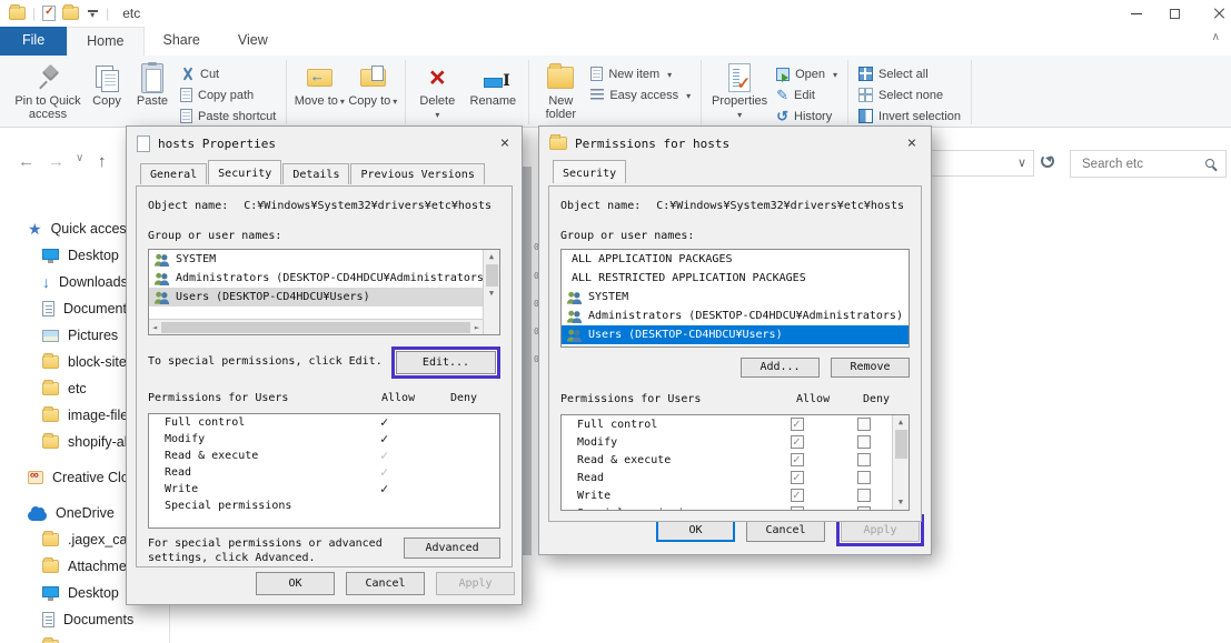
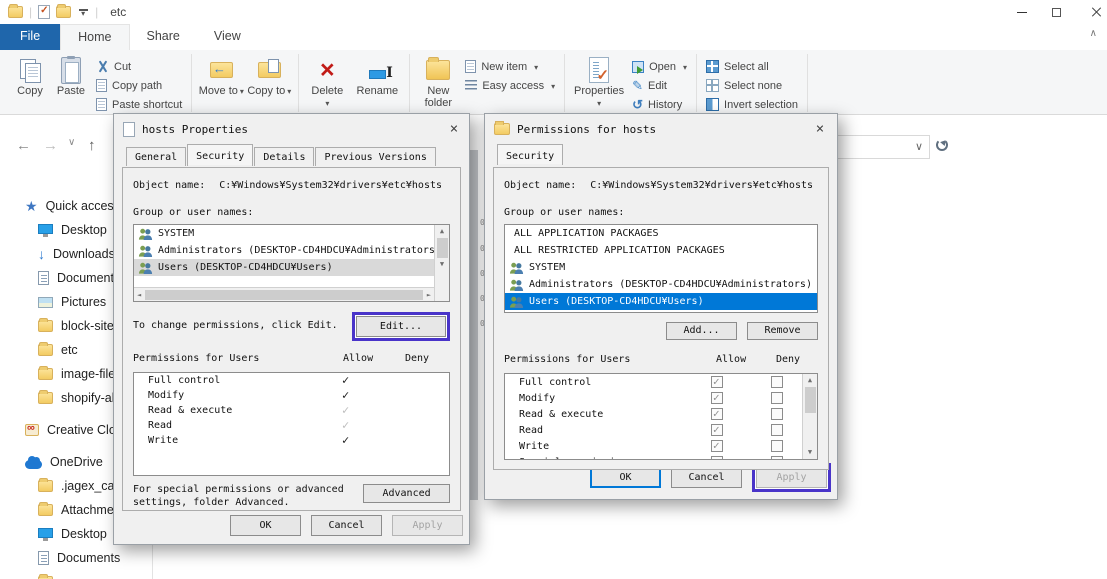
  |
  |
  etc
  File
  Home
  Share
  View
  ∧
- Pin to Quick access
  Copy
  Paste
  Cut
  Copy path
  Paste shortcut
  Move to
  Copy to
  ×
  Delete
  Rename
  New folder
  New item
  Easy access
  Properties
  Open
  Edit
  History
  Select all
  Select none
  Invert selection
  ←
  →
  ∨
  ↑
  ∨
- Search etc
  Quick acces
  Desktop
  Downloads
  Documen
  Pictures
  block-site
  etc
  image-file
  shopify-a
  Creative Cl
  OneDrive
  .jagex_ca
  Attachme
  Desktop
  Documents
  hosts Properties
  General
  Security
  Details
  Previous Versions
  Object name:
  C:¥Windows¥System32¥drivers¥etc¥hosts
  Group or user names:
  SYSTEM
  Administrators (DESKTOP-CD4HDCU¥Administrators
  Users (DESKTOP-CD4HDCU¥Users)
  ▲
  ▼
  ◄
  ►
- To special permissions, click Edit.
+ To change permissions, click Edit.
  Edit...
  Permissions for Users
  Allow
  Deny
  Full control
  Modify
  Read & execute
  Read
  Write
- Special permissions
- For special permissions or advanced settings, click Advanced.
+ For special permissions or advanced settings, folder Advanced.
  Advanced
  OK
  Cancel
  Apply
  Permissions for hosts
  Security
  Object name:
  C:¥Windows¥System32¥drivers¥etc¥hosts
  Group or user names:
  ALL APPLICATION PACKAGES
  ALL RESTRICTED APPLICATION PACKAGES
  SYSTEM
  Administrators (DESKTOP-CD4HDCU¥Administrators)
  Users (DESKTOP-CD4HDCU¥Users)
  Add...
  Remove
  Permissions for Users
  Allow
  Deny
  Full control
  Modify
  Read & execute
  Read
  Write
  ▲
  ▼
  OK
  Cancel
  Apply
